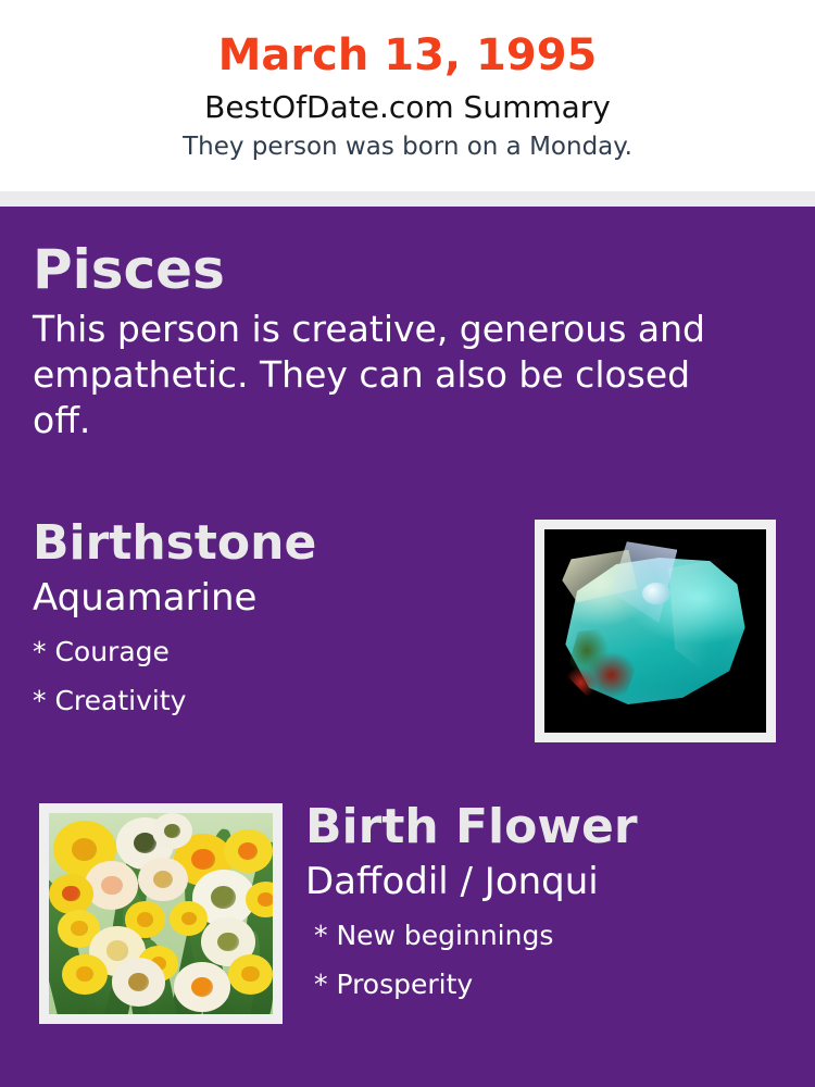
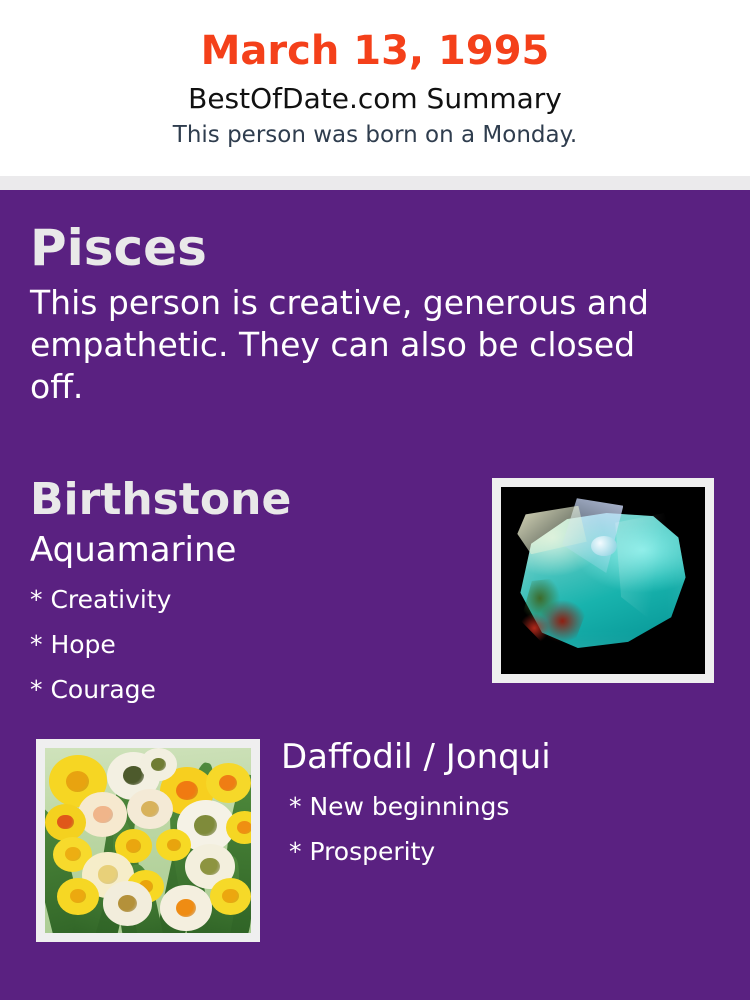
  March 13, 1995
  BestOfDate.com Summary
- They person was born on a Monday.
+ This person was born on a Monday.
  Pisces
  This person is creative, generous and empathetic. They can also be closed off.
  Birthstone
  Aquamarine
- * Courage
+ * Creativity
+ * Hope
- * Creativity
+ * Courage
- Birth Flower
  Daffodil / Jonqui
  * New beginnings
  * Prosperity
